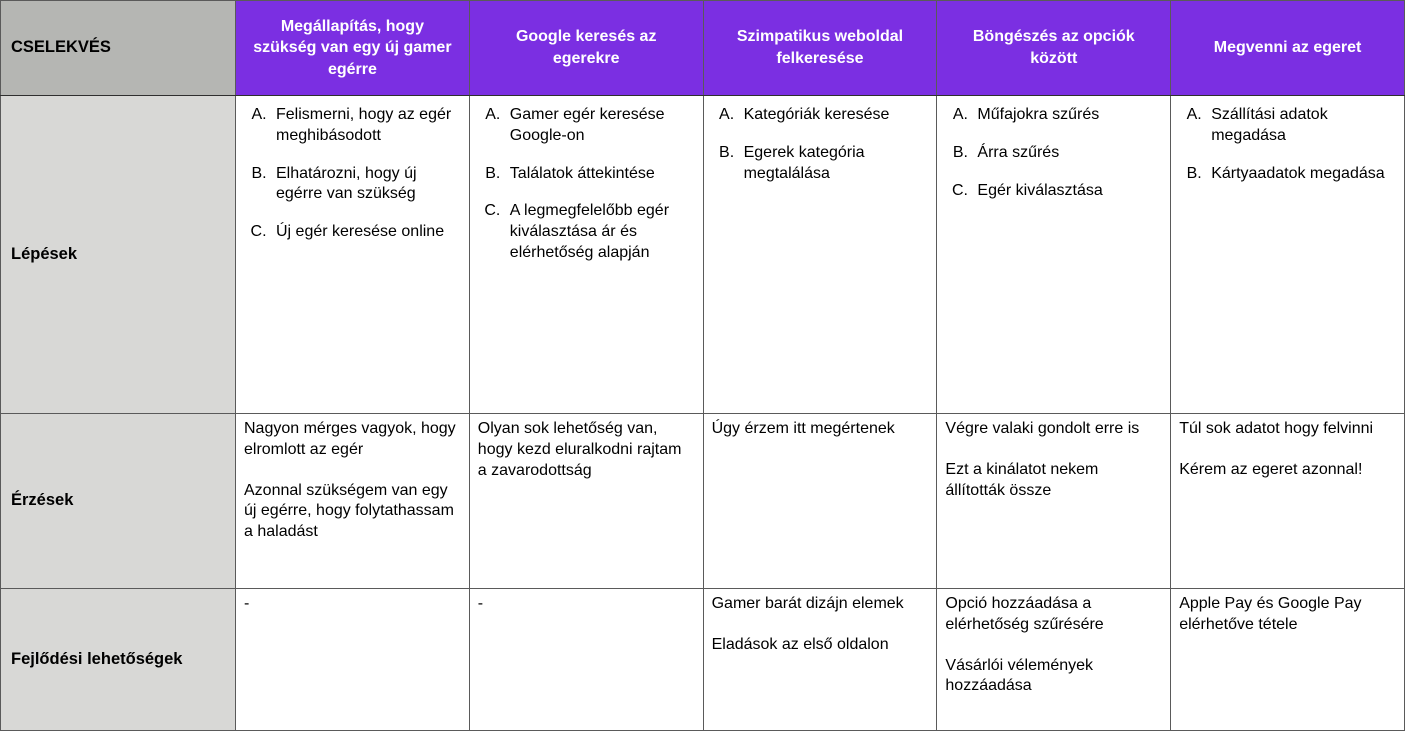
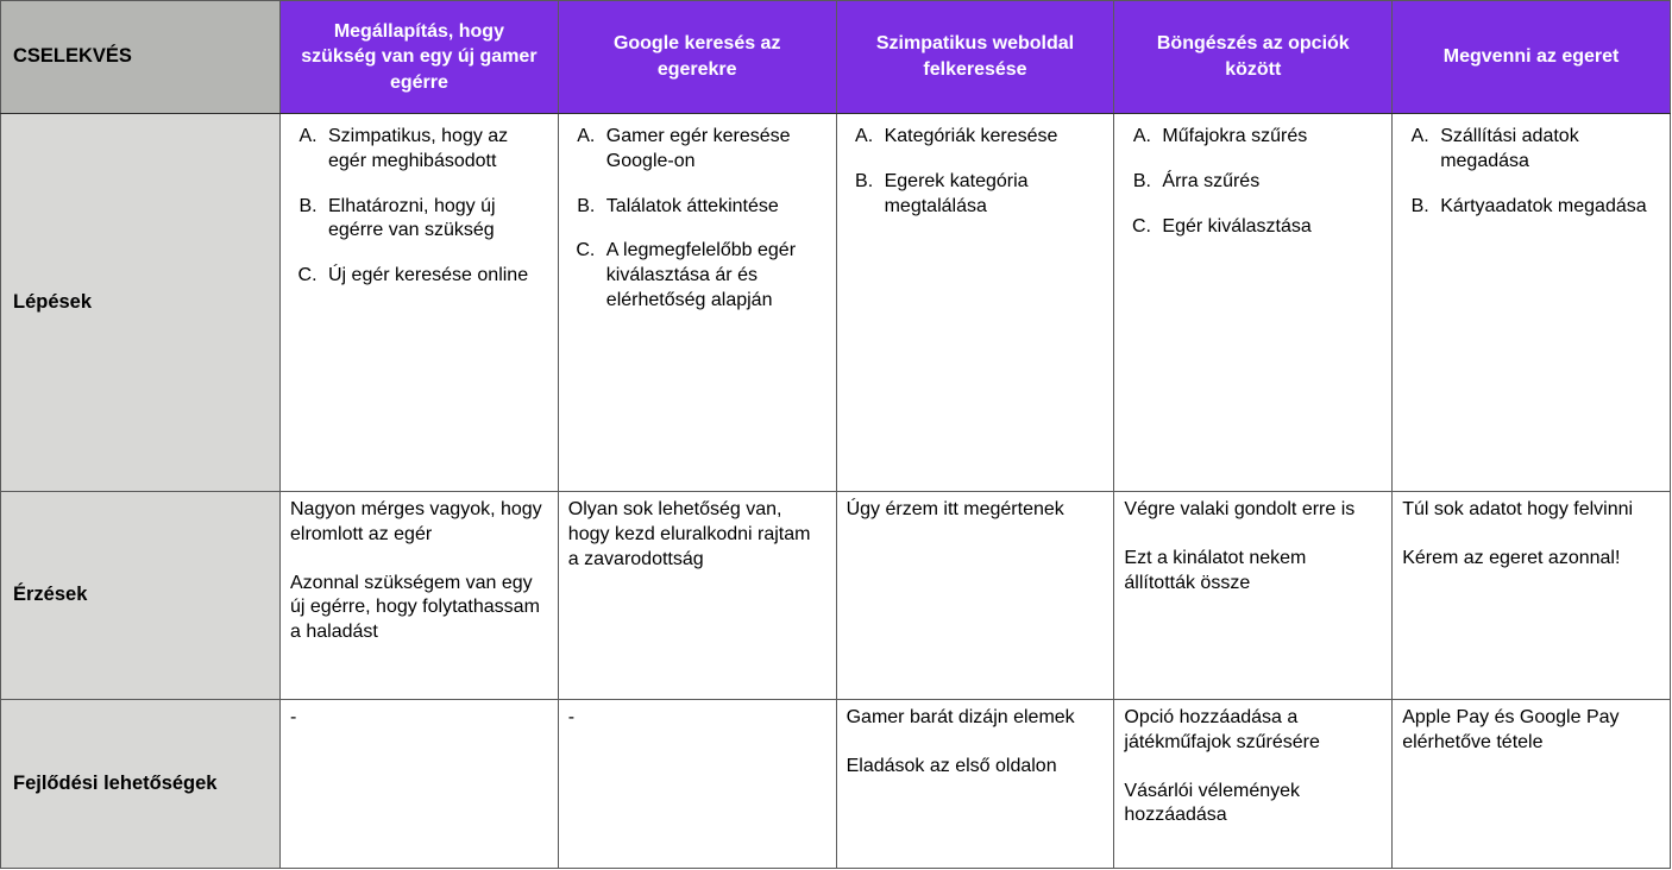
  CSELEKVÉS	Megállapítás, hogy szükség van egy új gamer egérre	Google keresés az egerekre	Szimpatikus weboldal felkeresése	Böngészés az opciók között	Megvenni az egeret
- Lépések	Felismerni, hogy az egér meghibásodott Elhatározni, hogy új egérre van szükség Új egér keresése online	Gamer egér keresése Google-on Találatok áttekintése A legmegfelelőbb egér kiválasztása ár és elérhetőség alapján	Kategóriák keresése Egerek kategória megtalálása	Műfajokra szűrés Árra szűrés Egér kiválasztása	Szállítási adatok megadása Kártyaadatok megadása
+ Lépések	Szimpatikus, hogy az egér meghibásodott Elhatározni, hogy új egérre van szükség Új egér keresése online	Gamer egér keresése Google-on Találatok áttekintése A legmegfelelőbb egér kiválasztása ár és elérhetőség alapján	Kategóriák keresése Egerek kategória megtalálása	Műfajokra szűrés Árra szűrés Egér kiválasztása	Szállítási adatok megadása Kártyaadatok megadása
  Érzések	Nagyon mérges vagyok, hogy elromlott az egér Azonnal szükségem van egy új egérre, hogy folytathassam a haladást	Olyan sok lehetőség van, hogy kezd eluralkodni rajtam a zavarodottság	Úgy érzem itt megértenek	Végre valaki gondolt erre is Ezt a kinálatot nekem állították össze	Túl sok adatot hogy felvinni Kérem az egeret azonnal!
- Fejlődési lehetőségek	-	-	Gamer barát dizájn elemek Eladások az első oldalon	Opció hozzáadása a elérhetőség szűrésére Vásárlói vélemények hozzáadása	Apple Pay és Google Pay elérhetőve tétele
+ Fejlődési lehetőségek	-	-	Gamer barát dizájn elemek Eladások az első oldalon	Opció hozzáadása a játékműfajok szűrésére Vásárlói vélemények hozzáadása	Apple Pay és Google Pay elérhetőve tétele
